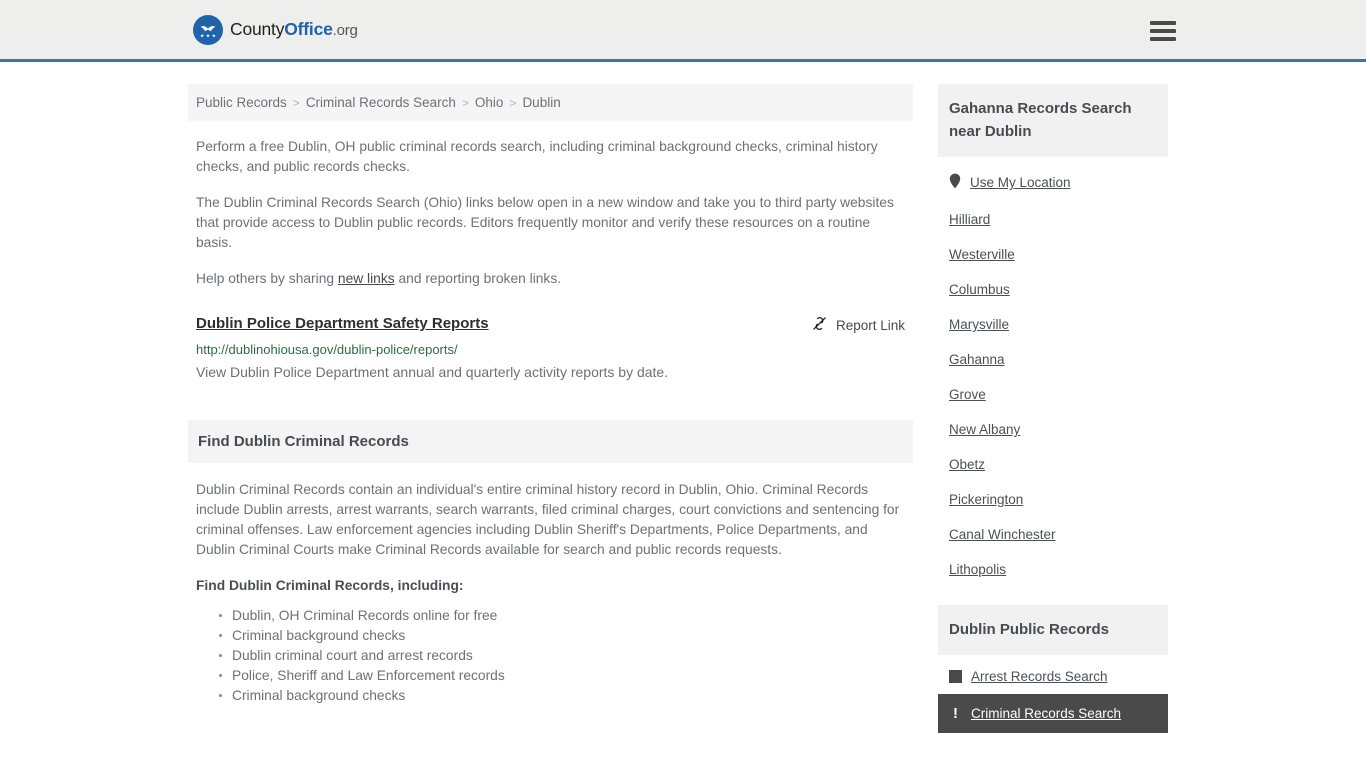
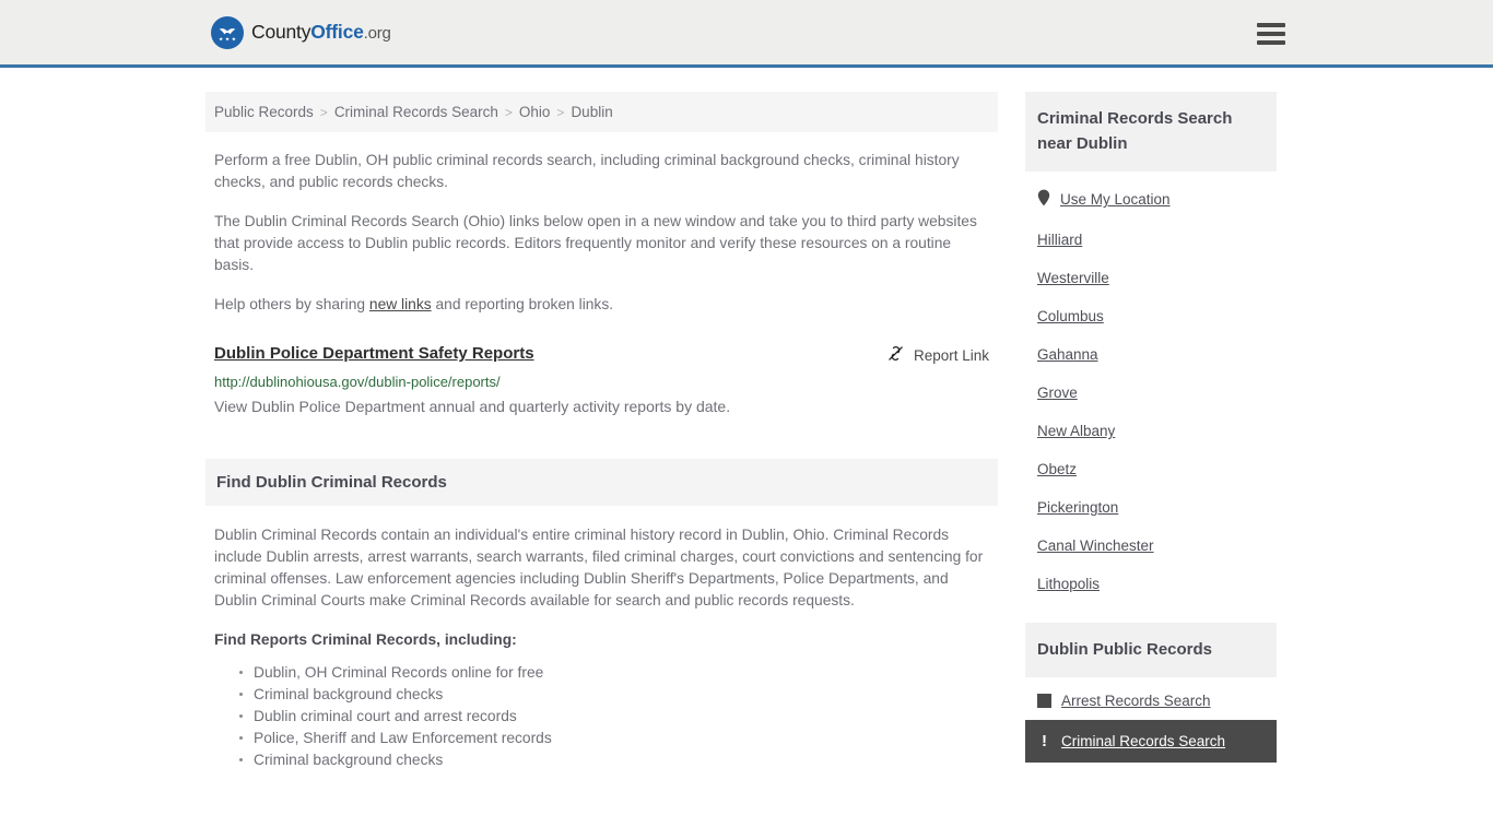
  CountyOffice.org
  Public Records
  >
  Criminal Records Search
  >
  Ohio
  >
  Dublin
  Perform a free Dublin, OH public criminal records search, including criminal background checks, criminal history checks, and public records checks.
  The Dublin Criminal Records Search (Ohio) links below open in a new window and take you to third party websites that provide access to Dublin public records. Editors frequently monitor and verify these resources on a routine basis.
  Help others by sharing new links and reporting broken links.
  Dublin Police Department Safety Reports
  Report Link
  http://dublinohiousa.gov/dublin-police/reports/
  View Dublin Police Department annual and quarterly activity reports by date.
  Find Dublin Criminal Records
  Dublin Criminal Records contain an individual's entire criminal history record in Dublin, Ohio. Criminal Records include Dublin arrests, arrest warrants, search warrants, filed criminal charges, court convictions and sentencing for criminal offenses. Law enforcement agencies including Dublin Sheriff's Departments, Police Departments, and Dublin Criminal Courts make Criminal Records available for search and public records requests.
- Find Dublin Criminal Records, including:
+ Find Reports Criminal Records, including:
  Dublin, OH Criminal Records online for free
  Criminal background checks
  Dublin criminal court and arrest records
  Police, Sheriff and Law Enforcement records
  Criminal background checks
- Gahanna Records Search near Dublin
+ Criminal Records Search near Dublin
  Use My Location
  Hilliard
  Westerville
  Columbus
- Marysville
  Gahanna
  Grove
  New Albany
  Obetz
  Pickerington
  Canal Winchester
  Lithopolis
  Dublin Public Records
  Arrest Records Search
  !
  Criminal Records Search
